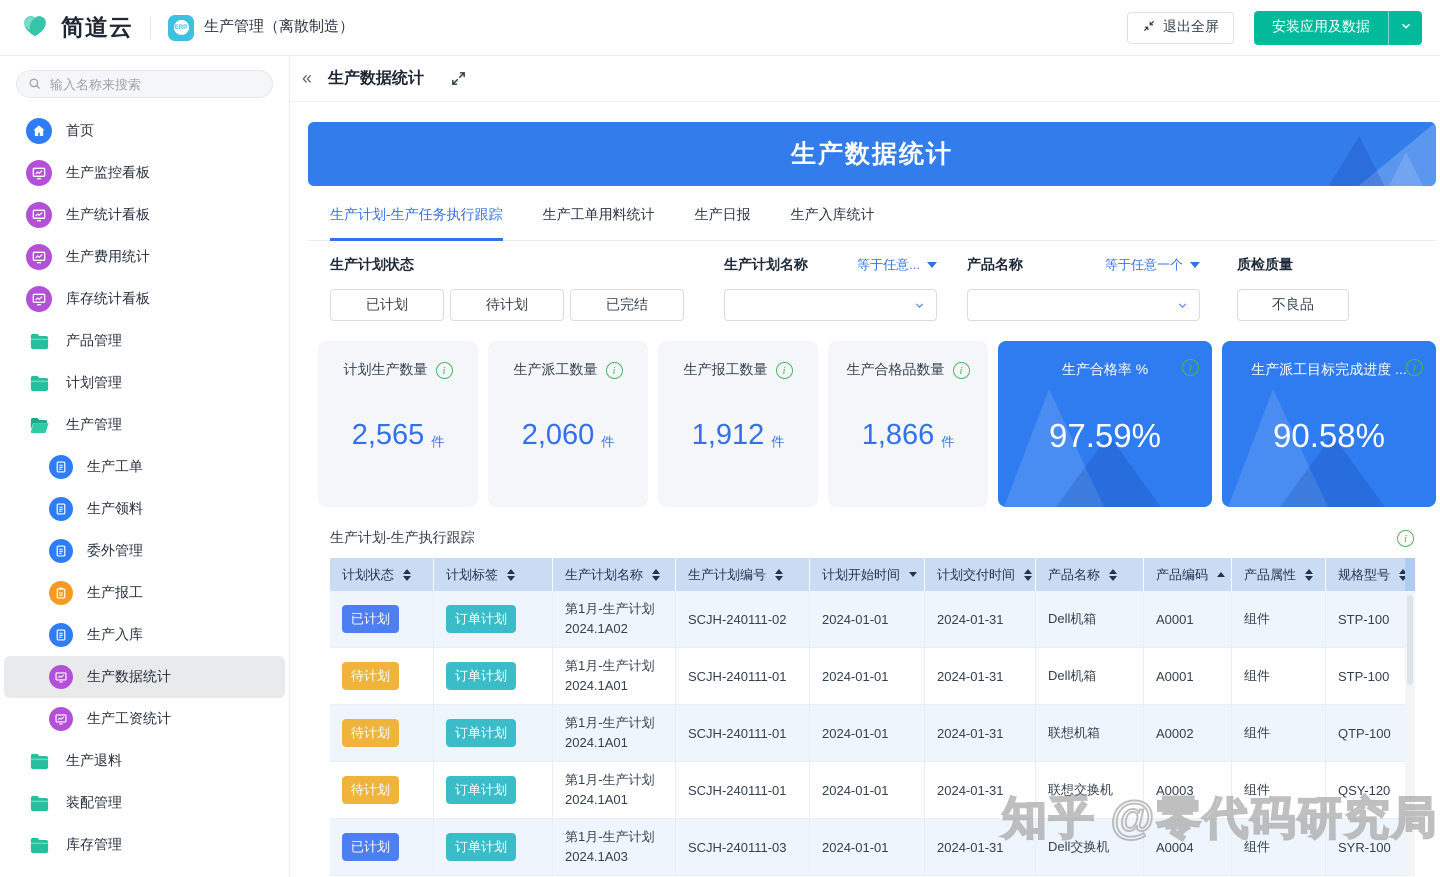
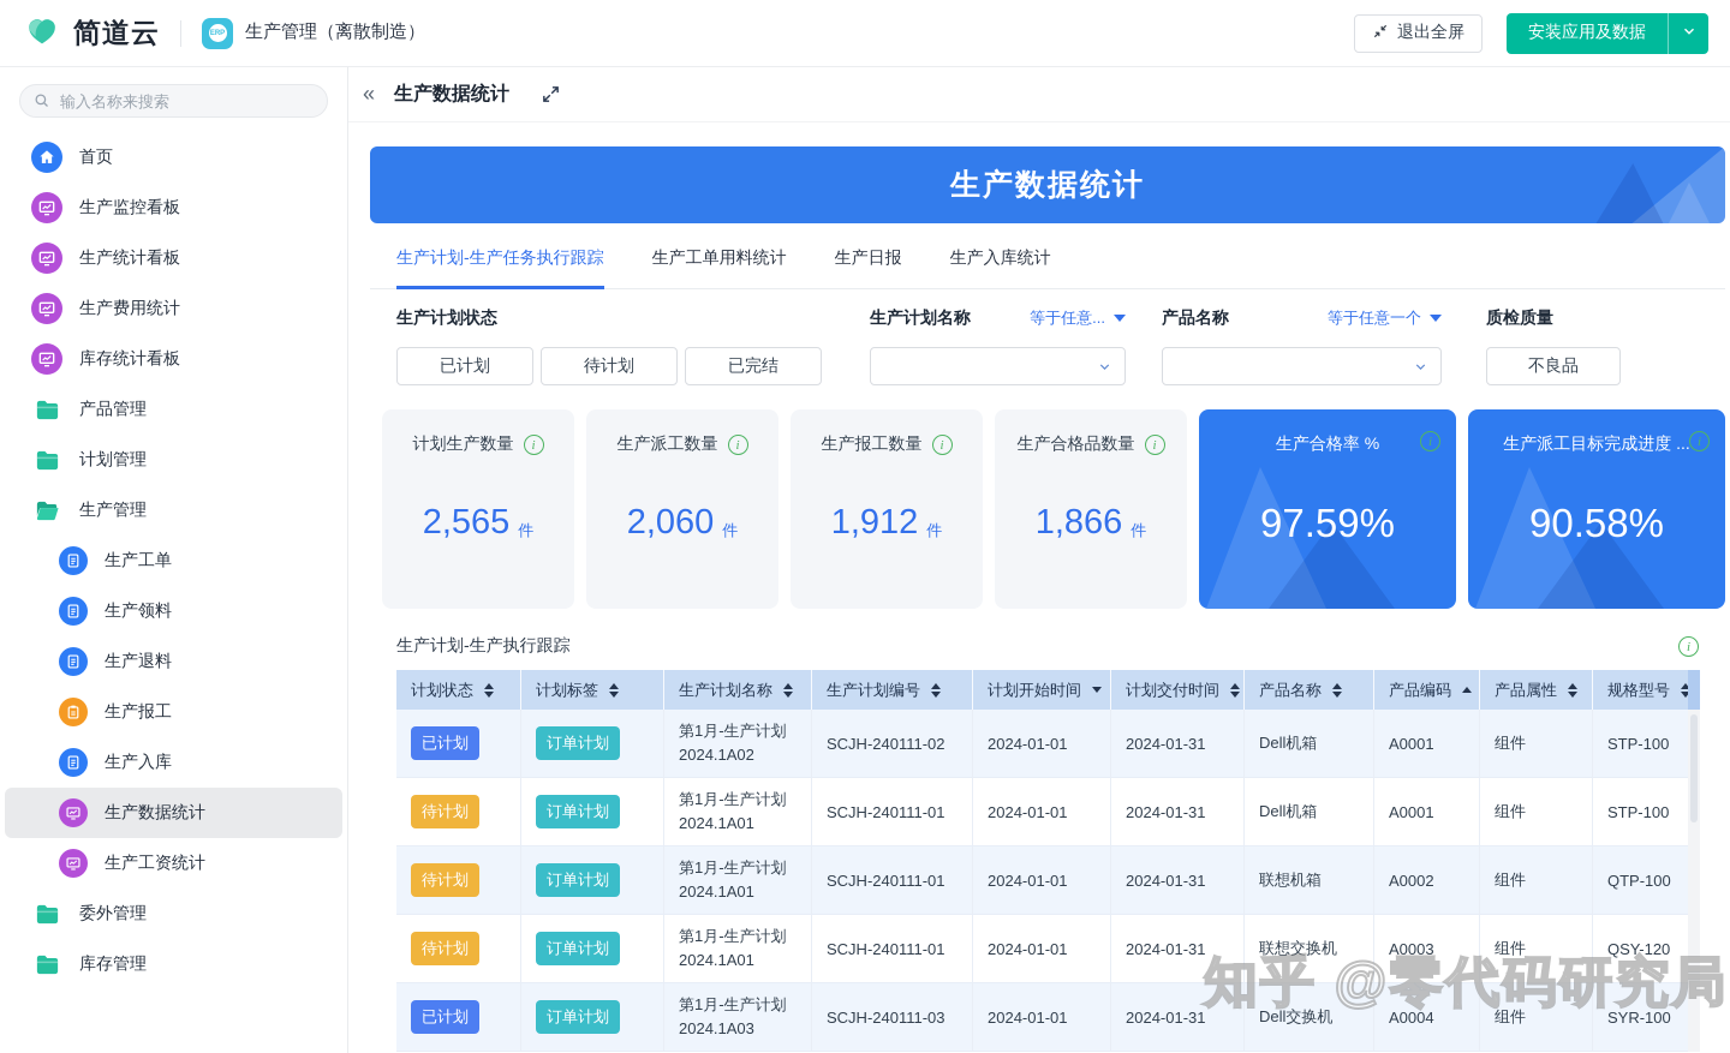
  简道云
  生产管理（离散制造）
  退出全屏
  安装应用及数据
  输入名称来搜索
  首页
  生产监控看板
  生产统计看板
  生产费用统计
  库存统计看板
  产品管理
  计划管理
  生产管理
  生产工单
  生产领料
- 委外管理
+ 生产退料
  生产报工
  生产入库
  生产数据统计
  生产工资统计
- 生产退料
+ 委外管理
- 装配管理
  库存管理
  «
  生产数据统计
  生产数据统计
  生产计划-生产任务执行跟踪
  生产工单用料统计
  生产日报
  生产入库统计
  生产计划状态
  已计划
  待计划
  已完结
  生产计划名称
  等于任意...
  产品名称
  等于任意一个
  质检质量
  不良品
  计划生产数量
  i
  2,565
  件
  生产派工数量
  i
  2,060
  件
  生产报工数量
  i
  1,912
  件
  生产合格品数量
  i
  1,866
  件
  i
  生产合格率 %
  97.59%
  i
  生产派工目标完成进度 ...
  90.58%
  生产计划-生产执行跟踪
  i
  计划状态
  计划标签
  生产计划名称
  生产计划编号
  计划开始时间
  计划交付时间
  产品名称
  产品编码
  产品属性
  规格型号
  已计划
  订单计划
  第1月-生产计划
  2024.1A02
  SCJH-240111-02
  2024-01-01
  2024-01-31
  Dell机箱
  A0001
  组件
  STP-100
  待计划
  订单计划
  第1月-生产计划
  2024.1A01
  SCJH-240111-01
  2024-01-01
  2024-01-31
  Dell机箱
  A0001
  组件
  STP-100
  待计划
  订单计划
  第1月-生产计划
  2024.1A01
  SCJH-240111-01
  2024-01-01
  2024-01-31
  联想机箱
  A0002
  组件
  QTP-100
  待计划
  订单计划
  第1月-生产计划
  2024.1A01
  SCJH-240111-01
  2024-01-01
  2024-01-31
  联想交换机
  A0003
  组件
  QSY-120
  已计划
  订单计划
  第1月-生产计划
  2024.1A03
  SCJH-240111-03
  2024-01-01
  2024-01-31
  Dell交换机
  A0004
  组件
  SYR-100
  知乎 @零代码研究局
